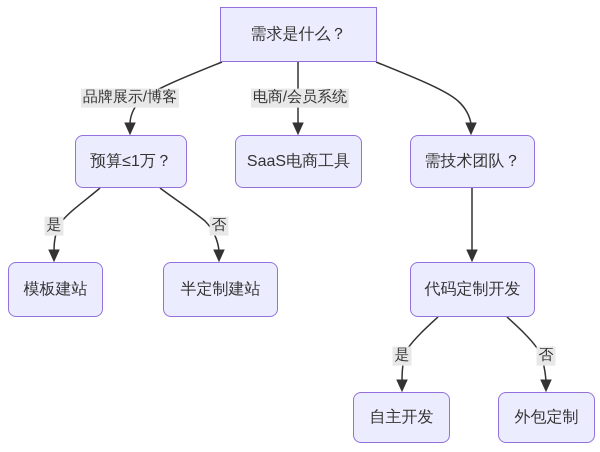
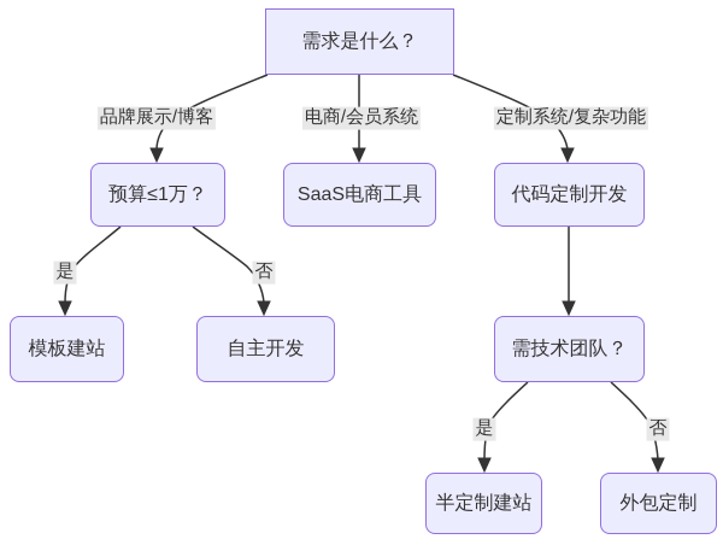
  需求是什么？
  预算≤1万？
  SaaS电商工具
- 需技术团队？
+ 代码定制开发
  模板建站
- 半定制建站
+ 自主开发
- 代码定制开发
+ 需技术团队？
- 自主开发
+ 半定制建站
  外包定制
  品牌展示/博客
  电商/会员系统
+ 定制系统/复杂功能
  是
  否
  是
  否
